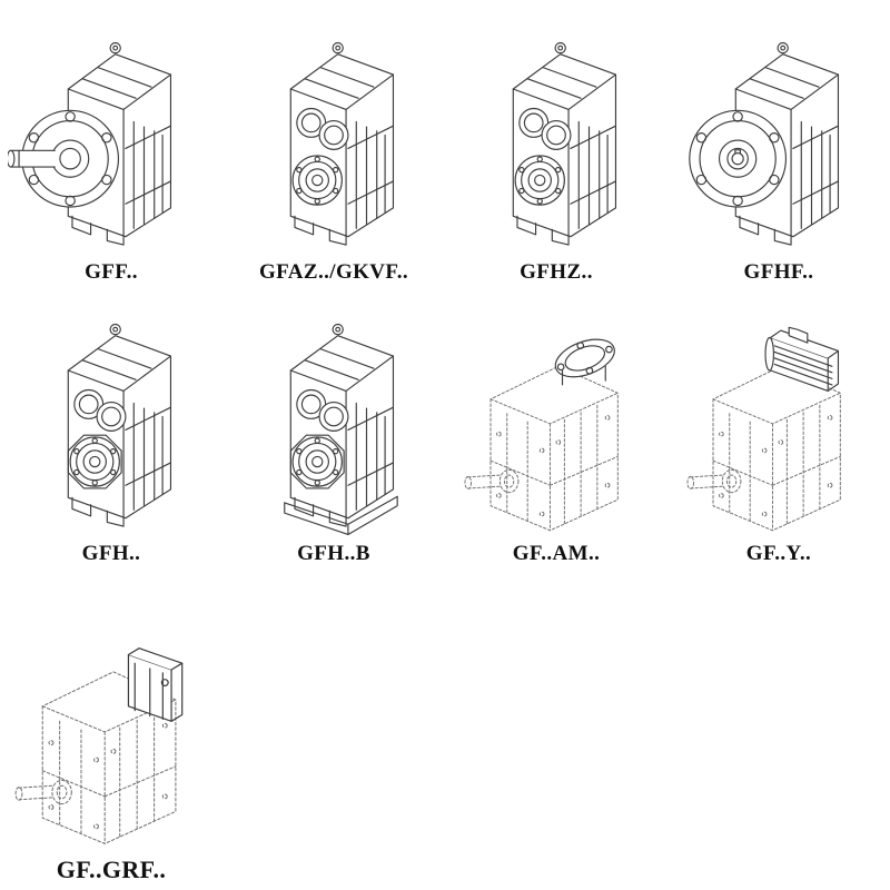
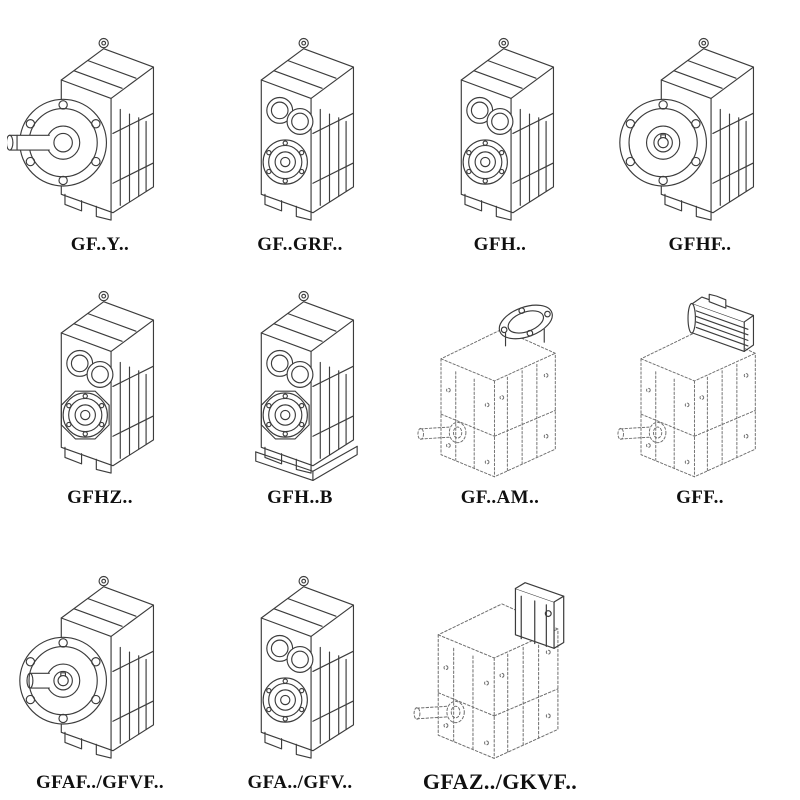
- GFF..
+ GF..Y..
- GFAZ../GKVF..
+ GF..GRF..
- GFHZ..
+ GFH..
  GFHF..
- GFH..
+ GFHZ..
  GFH..B
  GF..AM..
- GF..Y..
+ GFF..
+ GFAF../GFVF..
+ GFA../GFV..
- GF..GRF..
+ GFAZ../GKVF..
